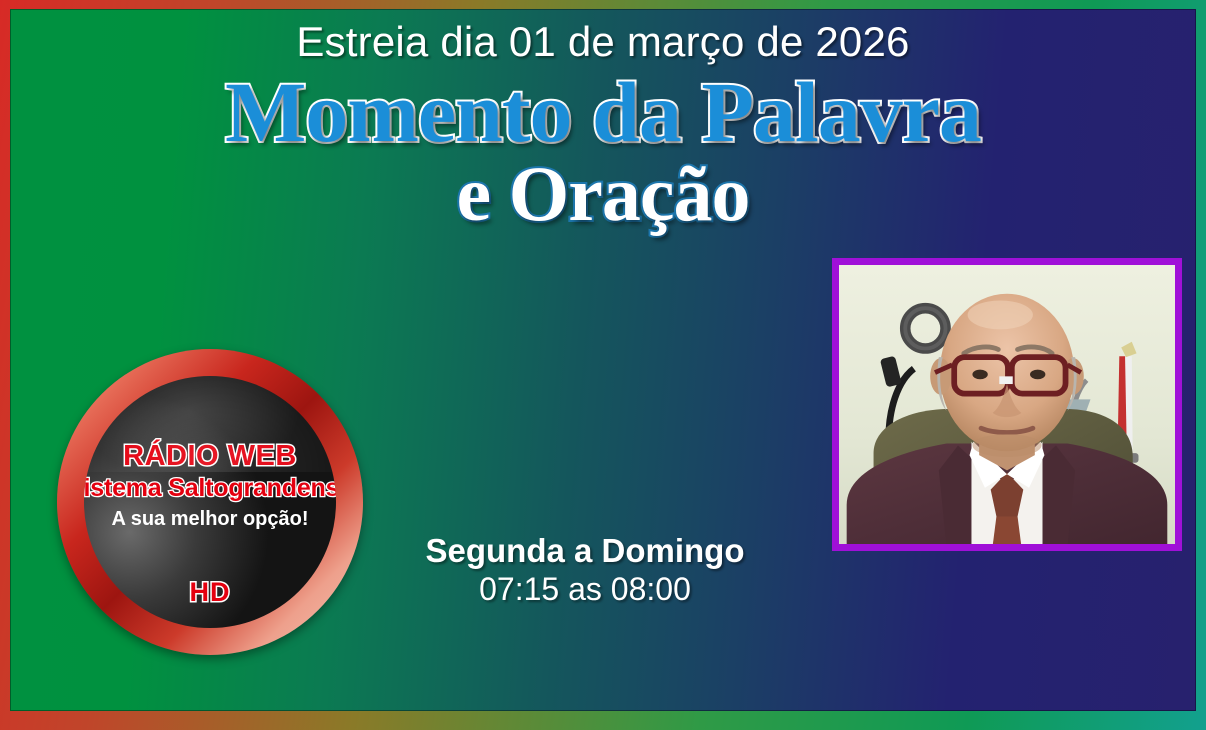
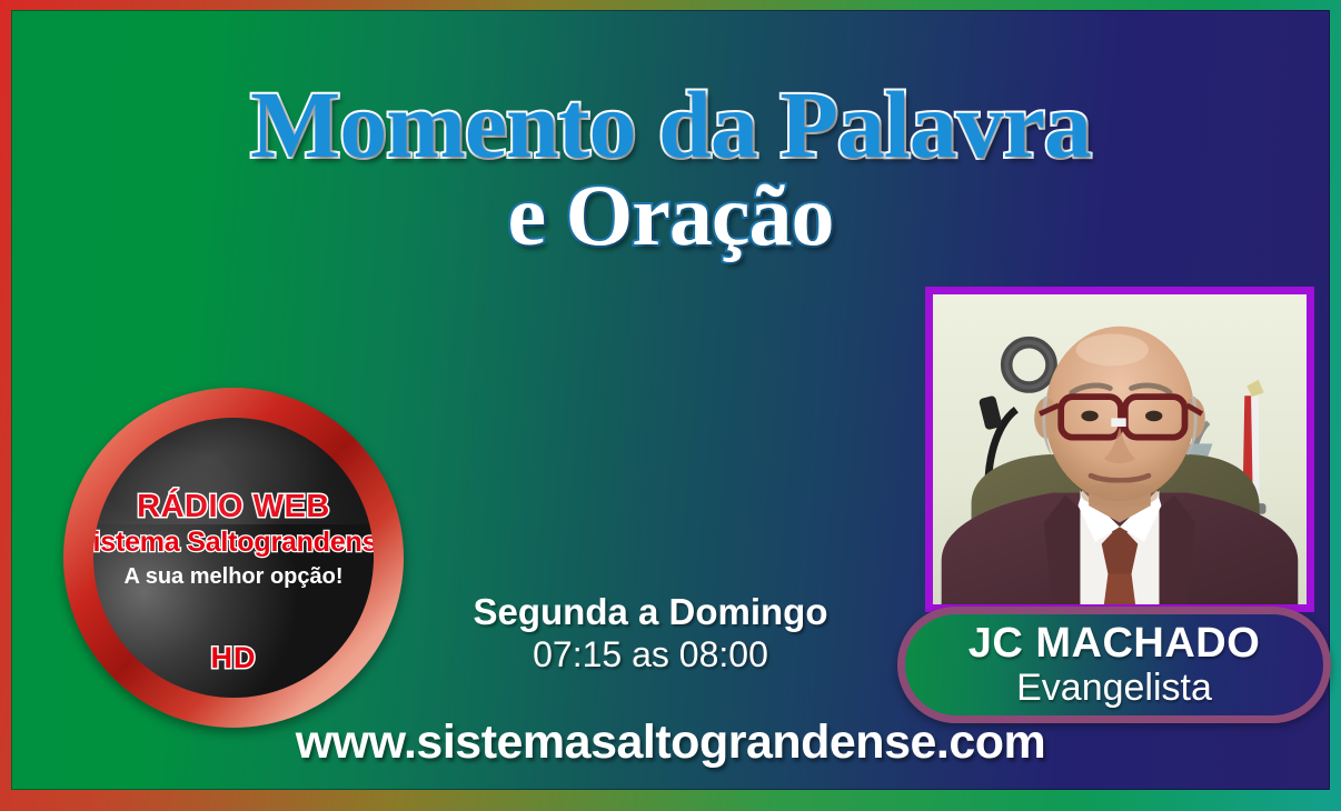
- Estreia dia 01 de março de 2026
  Momento da Palavra
  e Oração
  istema Saltograndens
  A sua melhor opção!
  HD
  Segunda a Domingo
  07:15 as 08:00
+ JC MACHADO
+ Evangelista
+ www.sistemasaltograndense.com
